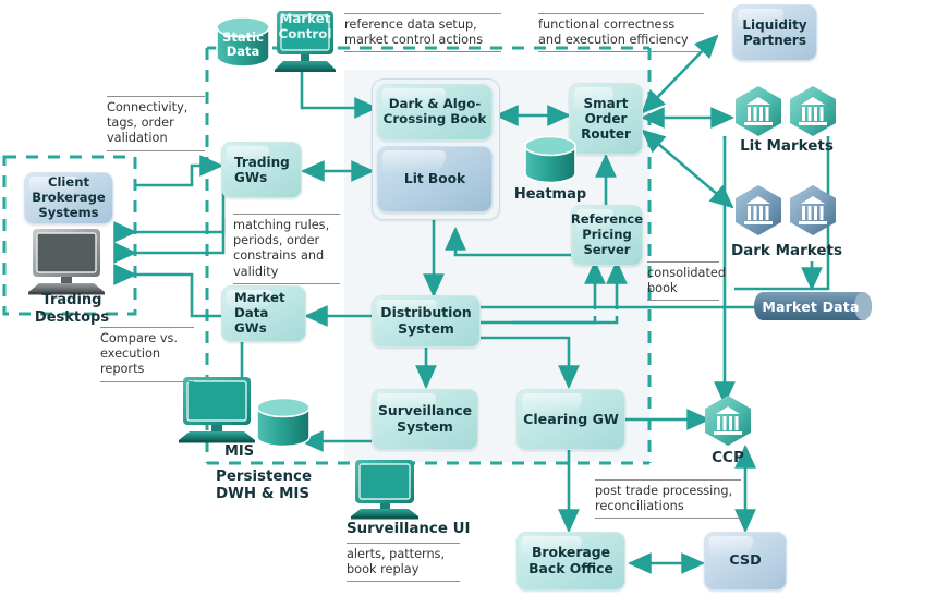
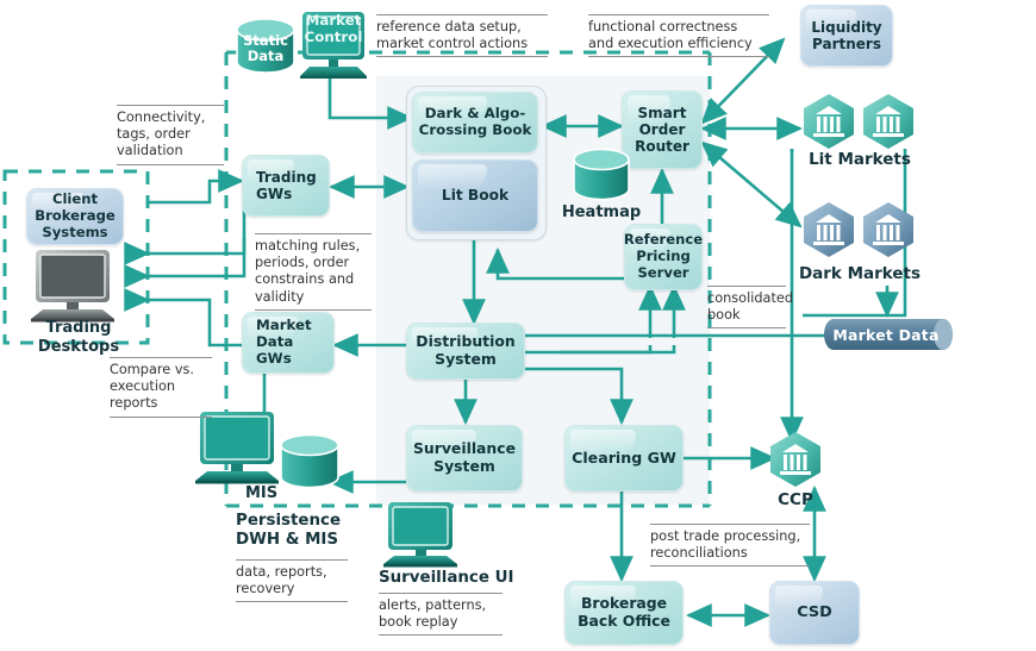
  Static
  Data
  Market
  Control
  Client
  Brokerage
  Systems
  Trading Desktops
  Trading
  GWs
  Dark & Algo-
  Crossing Book
  Lit Book
  Smart
  Order
  Router
  Heatmap
  Reference
  Pricing
  Server
  Market
  Data
  GWs
  Distribution
  System
  Surveillance
  System
  Clearing GW
  MIS
  Persistence
  DWH & MIS
  Surveillance UI
  Brokerage
  Back Office
  CSD
  Liquidity
  Partners
  Lit Markets
  Dark Markets
  Market Data
  CCP
  reference data setup,
  market control actions
  functional correctness
  and execution efficiency
  Connectivity,
  tags, order
  validation
  matching rules,
  periods, order
  constrains and
  validity
  Compare vs.
  execution
  reports
+ data, reports,
+ recovery
  alerts, patterns,
  book replay
  consolidated
  book
  post trade processing,
  reconciliations
